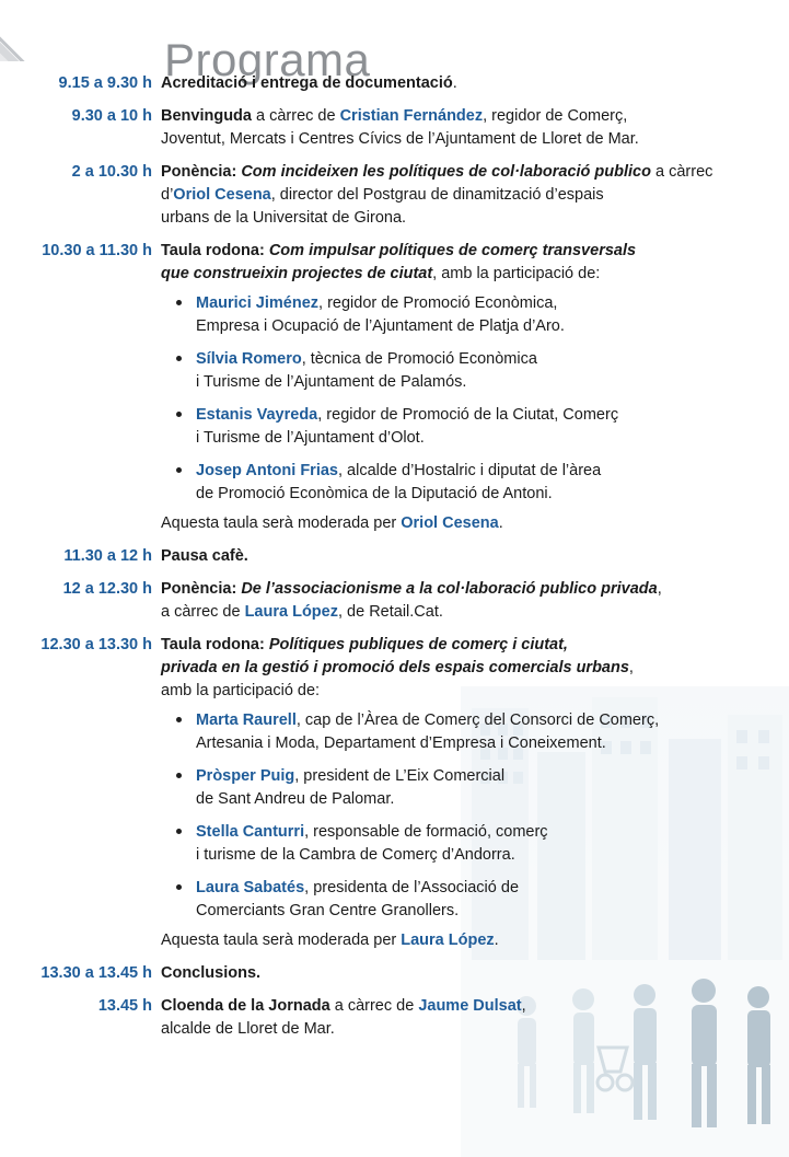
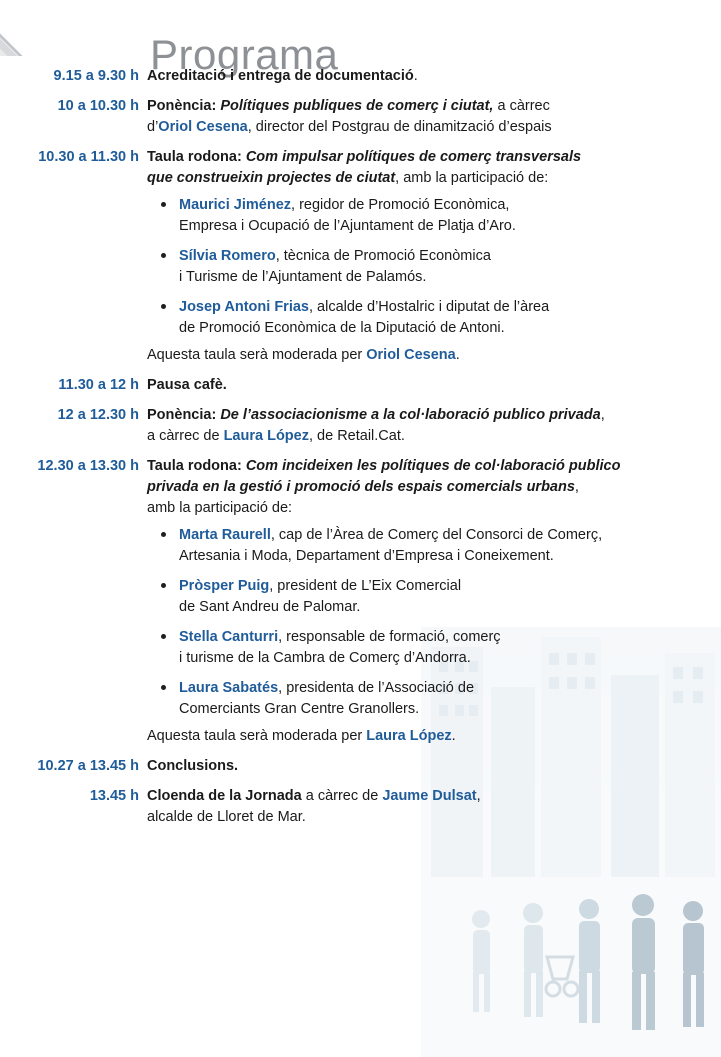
  Programa
  9.15 a 9.30 h
  Acreditació i entrega de documentació.
- 9.30 a 10 h
- Benvinguda a càrrec de Cristian Fernández, regidor de Comerç,
- Joventut, Mercats i Centres Cívics de l’Ajuntament de Lloret de Mar.
- 2 a 10.30 h
+ 10 a 10.30 h
- Ponència: Com incideixen les polítiques de col·laboració publico a càrrec
+ Ponència: Polítiques publiques de comerç i ciutat, a càrrec
  d’Oriol Cesena, director del Postgrau de dinamització d’espais
- urbans de la Universitat de Girona.
  10.30 a 11.30 h
  Taula rodona: Com impulsar polítiques de comerç transversals
  que construeixin projectes de ciutat, amb la participació de:
  Maurici Jiménez, regidor de Promoció Econòmica,
  Empresa i Ocupació de l’Ajuntament de Platja d’Aro.
  Sílvia Romero, tècnica de Promoció Econòmica
  i Turisme de l’Ajuntament de Palamós.
- Estanis Vayreda, regidor de Promoció de la Ciutat, Comerç
- i Turisme de l’Ajuntament d’Olot.
  Josep Antoni Frias, alcalde d’Hostalric i diputat de l’àrea
  de Promoció Econòmica de la Diputació de Antoni.
  Aquesta taula serà moderada per Oriol Cesena.
  11.30 a 12 h
  Pausa cafè.
  12 a 12.30 h
  Ponència: De l’associacionisme a la col·laboració publico privada,
  a càrrec de Laura López, de Retail.Cat.
  12.30 a 13.30 h
- Taula rodona: Polítiques publiques de comerç i ciutat,
+ Taula rodona: Com incideixen les polítiques de col·laboració publico
  privada en la gestió i promoció dels espais comercials urbans,
  amb la participació de:
  Marta Raurell, cap de l’Àrea de Comerç del Consorci de Comerç,
  Artesania i Moda, Departament d’Empresa i Coneixement.
  Pròsper Puig, president de L’Eix Comercial
  de Sant Andreu de Palomar.
  Stella Canturri, responsable de formació, comerç
  i turisme de la Cambra de Comerç d’Andorra.
  Laura Sabatés, presidenta de l’Associació de
  Comerciants Gran Centre Granollers.
  Aquesta taula serà moderada per Laura López.
- 13.30 a 13.45 h
+ 10.27 a 13.45 h
  Conclusions.
  13.45 h
  Cloenda de la Jornada a càrrec de Jaume Dulsat,
  alcalde de Lloret de Mar.
